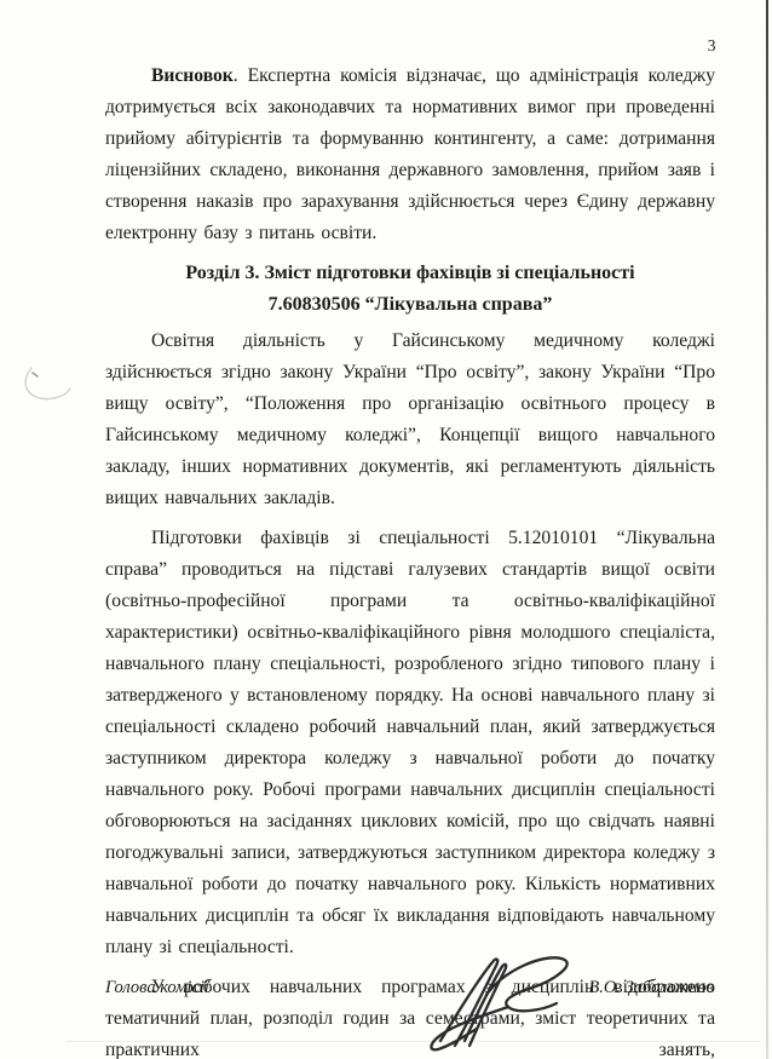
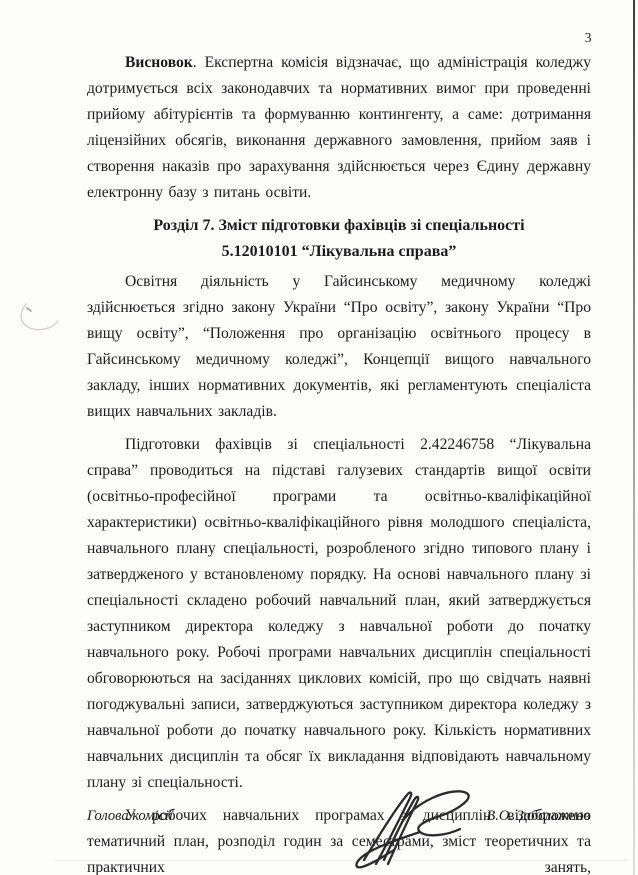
  3
- Висновок. Експертна комісія відзначає, що адміністрація коледжу дотримується всіх законодавчих та нормативних вимог при проведенні прийому абітурієнтів та формуванню контингенту, а саме: дотримання ліцензійних складено, виконання державного замовлення, прийом заяв і створення наказів про зарахування здійснюється через Єдину державну електронну базу з питань освіти.
+ Висновок. Експертна комісія відзначає, що адміністрація коледжу дотримується всіх законодавчих та нормативних вимог при проведенні прийому абітурієнтів та формуванню контингенту, а саме: дотримання ліцензійних обсягів, виконання державного замовлення, прийом заяв і створення наказів про зарахування здійснюється через Єдину державну електронну базу з питань освіти.
- Розділ 3. Зміст підготовки фахівців зі спеціальності
+ Розділ 7. Зміст підготовки фахівців зі спеціальності
- 7.60830506 “Лікувальна справа”
+ 5.12010101 “Лікувальна справа”
- Освітня діяльність у Гайсинському медичному коледжі здійснюється згідно закону України “Про освіту”, закону України “Про вищу освіту”, “Положення про організацію освітнього процесу в Гайсинському медичному коледжі”, Концепції вищого навчального закладу, інших нормативних документів, які регламентують діяльність вищих навчальних закладів.
+ Освітня діяльність у Гайсинському медичному коледжі здійснюється згідно закону України “Про освіту”, закону України “Про вищу освіту”, “Положення про організацію освітнього процесу в Гайсинському медичному коледжі”, Концепції вищого навчального закладу, інших нормативних документів, які регламентують спеціаліста вищих навчальних закладів.
- Підготовки фахівців зі спеціальності 5.12010101 “Лікувальна справа” проводиться на підставі галузевих стандартів вищої освіти (освітньо-професійної програми та освітньо-кваліфікаційної характеристики) освітньо-кваліфікаційного рівня молодшого спеціаліста, навчального плану спеціальності, розробленого згідно типового плану і затвердженого у встановленому порядку. На основі навчального плану зі спеціальності складено робочий навчальний план, який затверджується заступником директора коледжу з навчальної роботи до початку навчального року. Робочі програми навчальних дисциплін спеціальності обговорюються на засіданнях циклових комісій, про що свідчать наявні погоджувальні записи, затверджуються заступником директора коледжу з навчальної роботи до початку навчального року. Кількість нормативних навчальних дисциплін та обсяг їх викладання відповідають навчальному плану зі спеціальності.
+ Підготовки фахівців зі спеціальності 2.42246758 “Лікувальна справа” проводиться на підставі галузевих стандартів вищої освіти (освітньо-професійної програми та освітньо-кваліфікаційної характеристики) освітньо-кваліфікаційного рівня молодшого спеціаліста, навчального плану спеціальності, розробленого згідно типового плану і затвердженого у встановленому порядку. На основі навчального плану зі спеціальності складено робочий навчальний план, який затверджується заступником директора коледжу з навчальної роботи до початку навчального року. Робочі програми навчальних дисциплін спеціальності обговорюються на засіданнях циклових комісій, про що свідчать наявні погоджувальні записи, затверджуються заступником директора коледжу з навчальної роботи до початку навчального року. Кількість нормативних навчальних дисциплін та обсяг їх викладання відповідають навчальному плану зі спеціальності.
  У робочих навчальних програмах з дициплін відображено тематичний план, розподіл годин за семесрами, зміст теоретичних та практичних занять,
  Голова комісії
  В.О. Заболотнов
